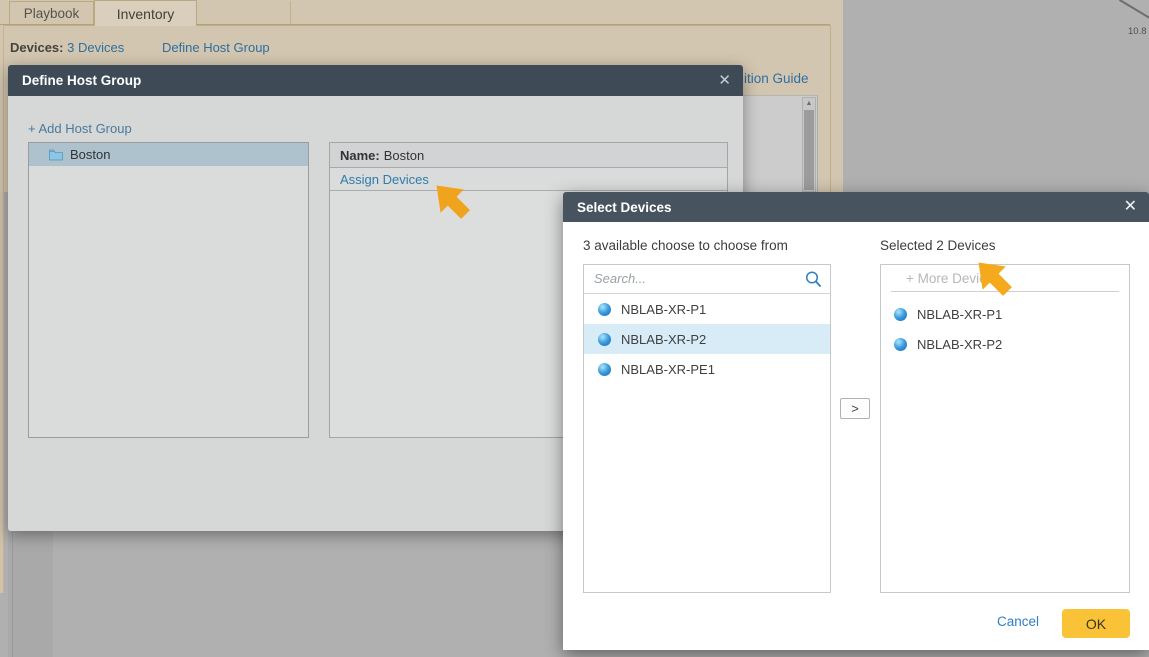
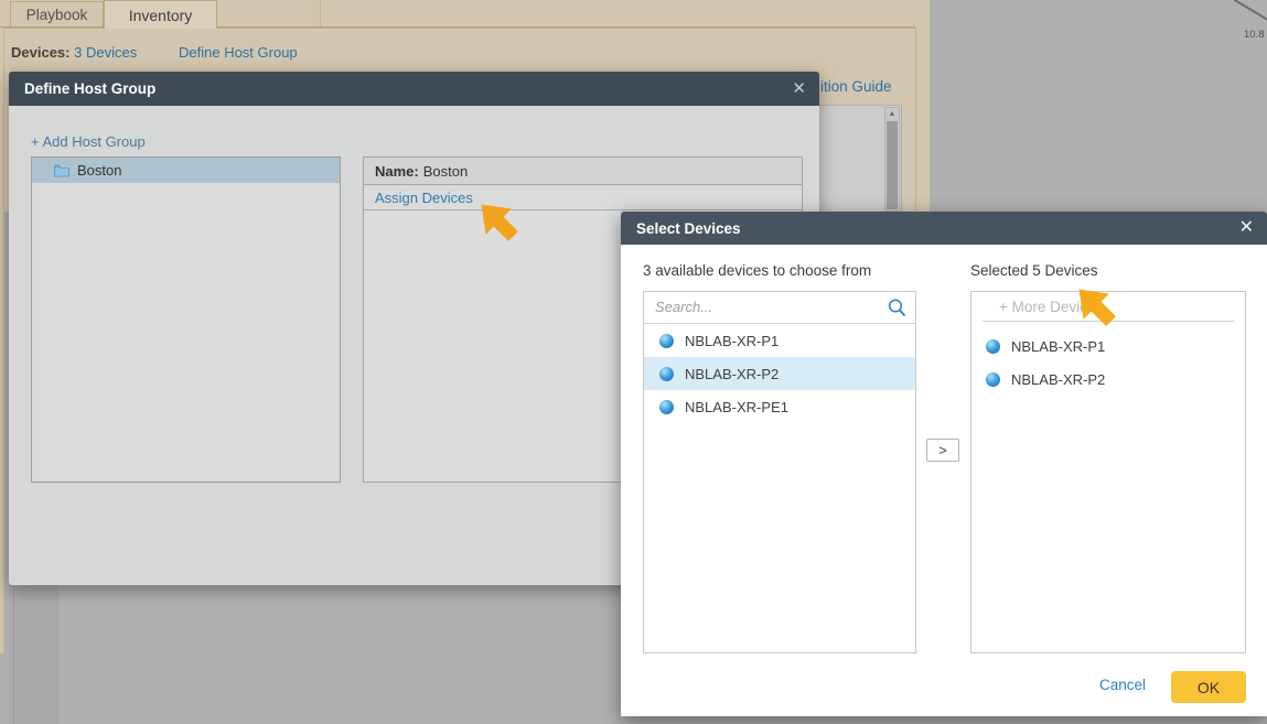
  Playbook
  Inventory
  Devices: 3 Devices
  Define Host Group
  ition Guide
  10.8
  Define Host Group
  ✕
  + Add Host Group
  Boston
  Name:
  Boston
  Assign Devices
  Select Devices
  ✕
- 3 available choose to choose from
+ 3 available devices to choose from
- Selected 2 Devices
+ Selected 5 Devices
  Search...
  NBLAB-XR-P1
  NBLAB-XR-P2
  NBLAB-XR-PE1
  >
  + More Devi
  NBLAB-XR-P1
  NBLAB-XR-P2
  Cancel
  OK
